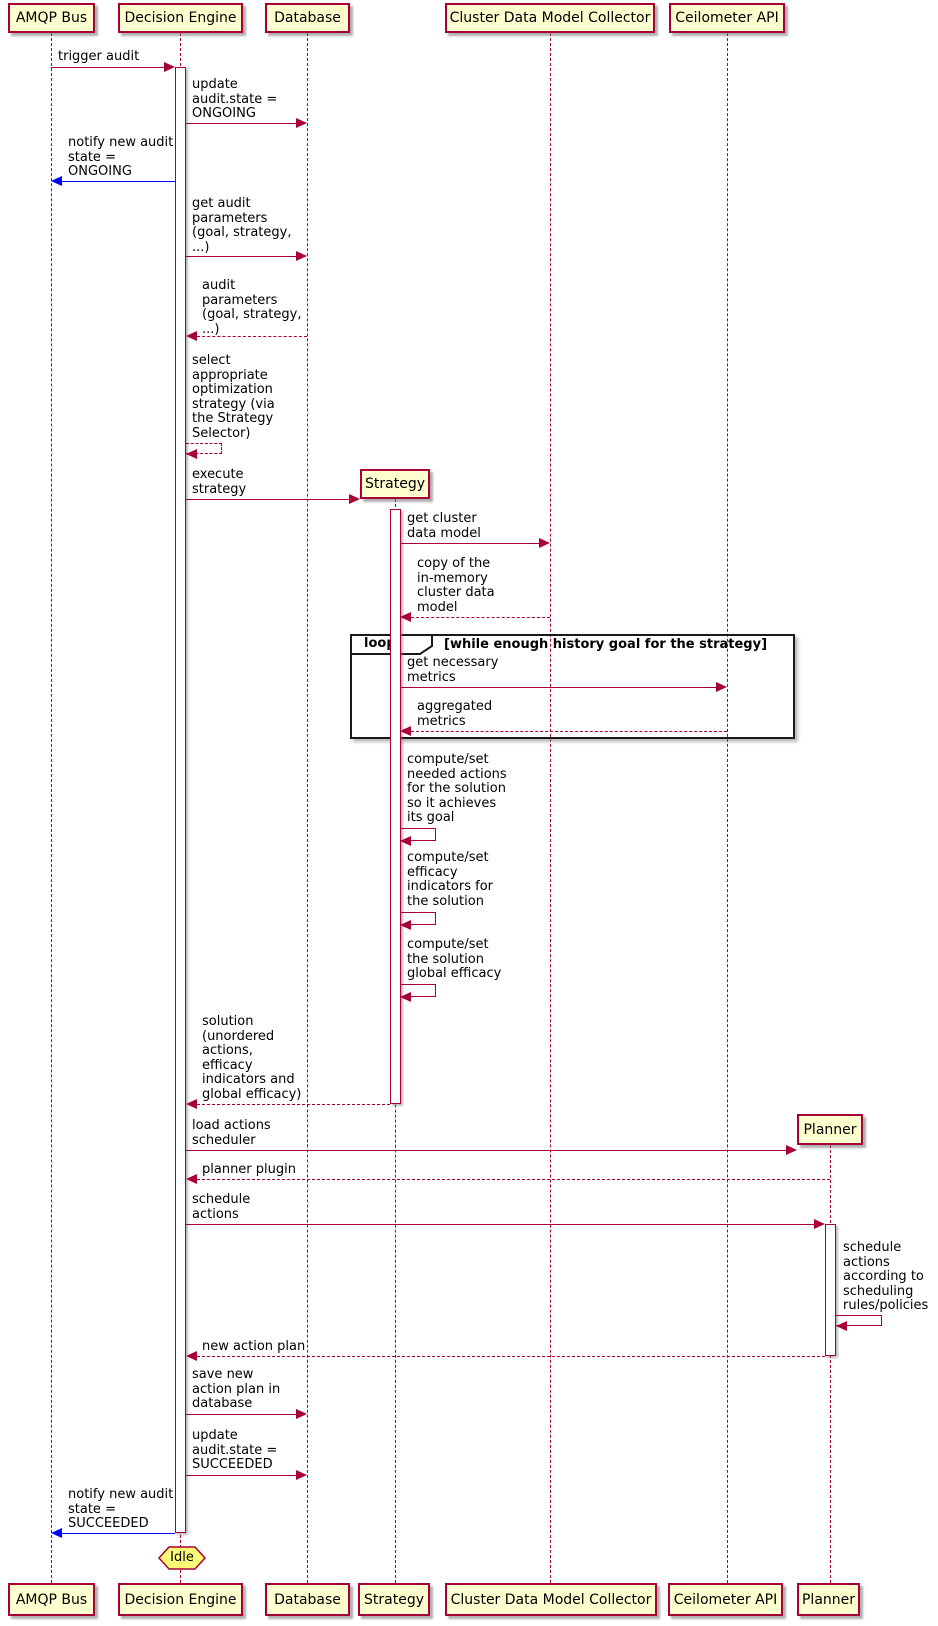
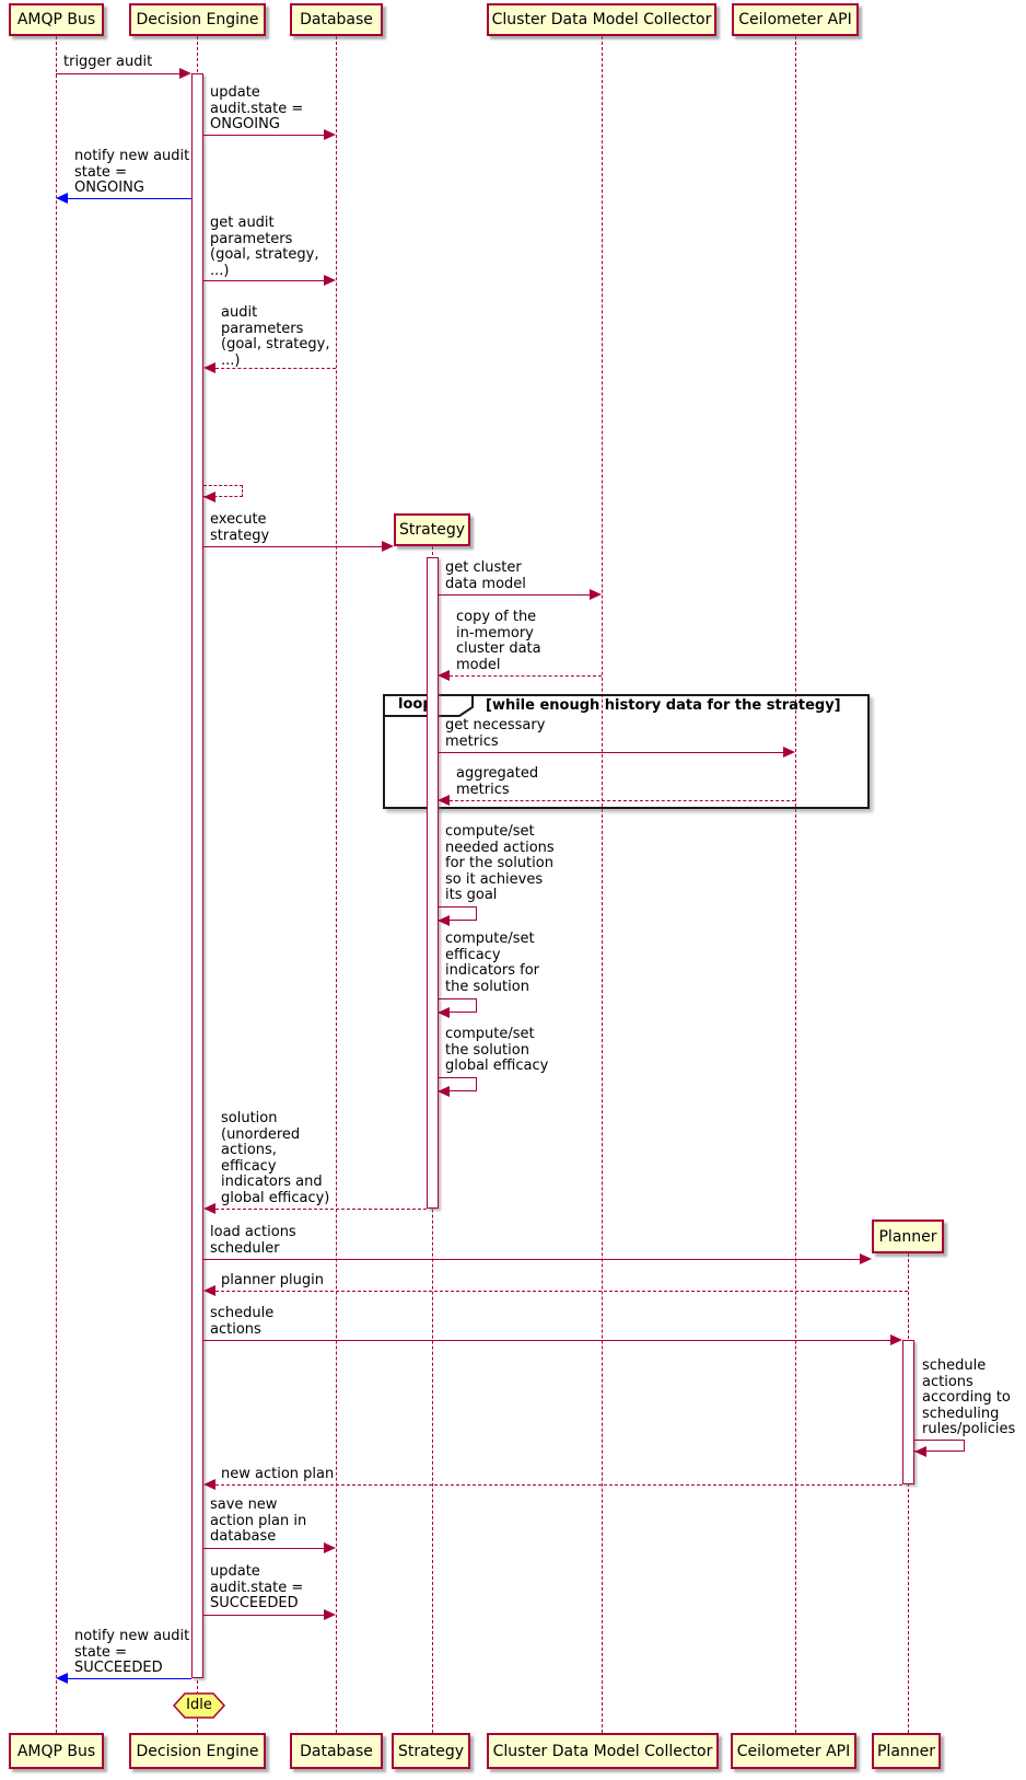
  loo
- [while enough history goal for the strategy]
+ [while enough history data for the strategy]
  trigger audit
  update
  audit.state =
  ONGOING
  notify new audit
  state =
  ONGOING
  get audit
  parameters
  (goal, strategy,
  ...)
  audit
  parameters
  (goal, strategy,
  ...)
- select
- appropriate
- optimization
- strategy (via
- the Strategy
- Selector)
  execute
  strategy
  Strategy
  get cluster
  data model
  copy of the
  in-memory
  cluster data
  model
  get necessary
  metrics
  aggregated
  metrics
  compute/set
  needed actions
  for the solution
  so it achieves
  its goal
  compute/set
  efficacy
  indicators for
  the solution
  compute/set
  the solution
  global efficacy
  solution
  (unordered
  actions,
  efficacy
  indicators and
  global efficacy)
  load actions
  scheduler
  Planner
  planner plugin
  schedule
  actions
  schedule
  actions
  according to
  scheduling
  rules/policies
  new action plan
  save new
  action plan in
  database
  update
  audit.state =
  SUCCEEDED
  notify new audit
  state =
  SUCCEEDED
  Idle
  AMQP Bus
  Decision Engine
  Database
  Cluster Data Model Collector
  Ceilometer API
  AMQP Bus
  Decision Engine
  Database
  Strategy
  Cluster Data Model Collector
  Ceilometer API
  Planner
